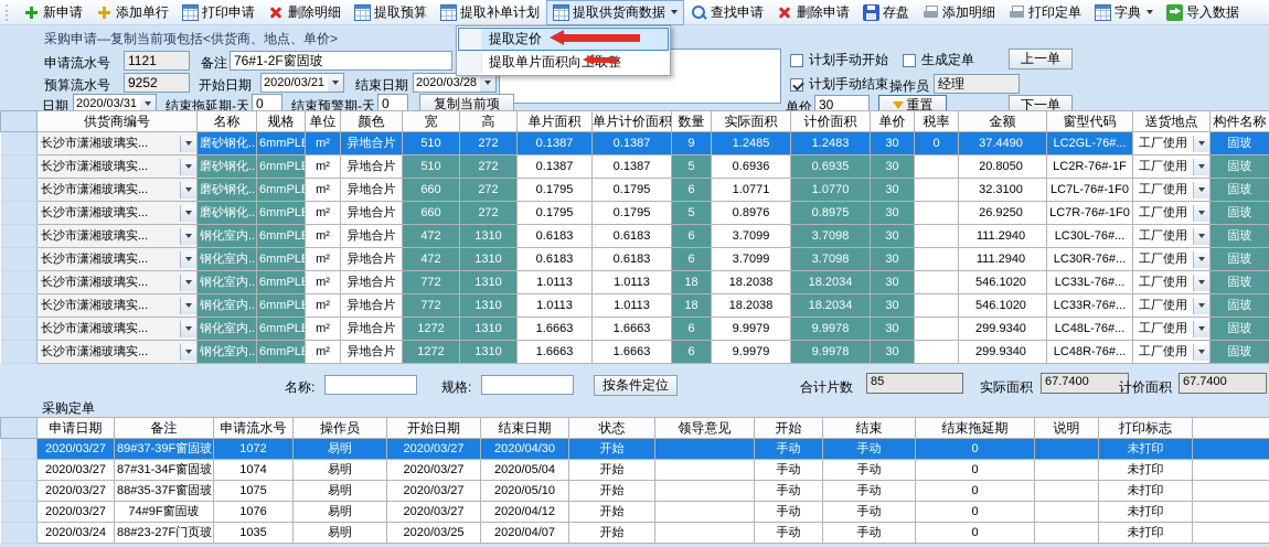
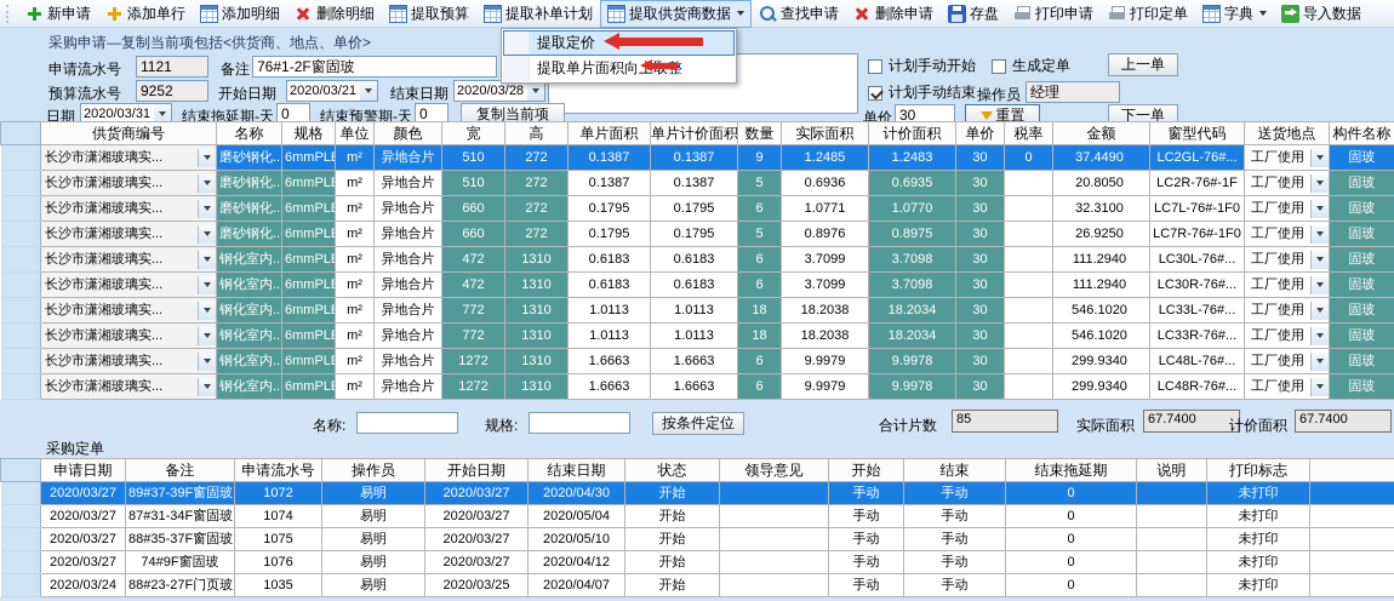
  新申请
  添加单行
- 打印申请
+ 添加明细
  删除明细
  提取预算
  提取补单计划
  提取供货商数据
  查找申请
  删除申请
  存盘
- 添加明细
+ 打印申请
  打印定单
  字典
  导入数据
  采购申请—复制当前项包括<供货商、地点、单价>
  申请流水号
  1121
  备注
  76#1-2F窗固玻
  预算流水号
  9252
  开始日期
  2020/03/21
  结束日期
  2020/03/28
  日期
  2020/03/31
  结束拖延期-天
  0
  结束预警期-天
  0
  复制当前项
  计划手动开始
  生成定单
  上一单
  计划手动结束
  操作员
  经理
  单价
  30
  重置
  下一单
  	供货商编号	名称	规格	单位	颜色	宽	高	单片面积	单片计价面积	数量	实际面积	计价面积	单价	税率	金额	窗型代码	送货地点	构件名称
  	长沙市潇湘玻璃实...	磨砂钢化..	6mmPL	m²	异地合片	510	272	0.1387	0.1387	9	1.2485	1.2483	30	0	37.4490	LC2GL-76#...	工厂使用	固玻
  	长沙市潇湘玻璃实...	磨砂钢化..	6mmPL	m²	异地合片	510	272	0.1387	0.1387	5	0.6936	0.6935	30		20.8050	LC2R-76#-1F	工厂使用	固玻
  	长沙市潇湘玻璃实...	磨砂钢化..	6mmPL	m²	异地合片	660	272	0.1795	0.1795	6	1.0771	1.0770	30		32.3100	LC7L-76#-1F0	工厂使用	固玻
  	长沙市潇湘玻璃实...	磨砂钢化..	6mmPL	m²	异地合片	660	272	0.1795	0.1795	5	0.8976	0.8975	30		26.9250	LC7R-76#-1F0	工厂使用	固玻
  	长沙市潇湘玻璃实...	钢化室内..	6mmPL	m²	异地合片	472	1310	0.6183	0.6183	6	3.7099	3.7098	30		111.2940	LC30L-76#...	工厂使用	固玻
  	长沙市潇湘玻璃实...	钢化室内..	6mmPL	m²	异地合片	472	1310	0.6183	0.6183	6	3.7099	3.7098	30		111.2940	LC30R-76#...	工厂使用	固玻
  	长沙市潇湘玻璃实...	钢化室内..	6mmPL	m²	异地合片	772	1310	1.0113	1.0113	18	18.2038	18.2034	30		546.1020	LC33L-76#...	工厂使用	固玻
  	长沙市潇湘玻璃实...	钢化室内..	6mmPL	m²	异地合片	772	1310	1.0113	1.0113	18	18.2038	18.2034	30		546.1020	LC33R-76#...	工厂使用	固玻
  	长沙市潇湘玻璃实...	钢化室内..	6mmPL	m²	异地合片	1272	1310	1.6663	1.6663	6	9.9979	9.9978	30		299.9340	LC48L-76#...	工厂使用	固玻
  	长沙市潇湘玻璃实...	钢化室内..	6mmPL	m²	异地合片	1272	1310	1.6663	1.6663	6	9.9979	9.9978	30		299.9340	LC48R-76#...	工厂使用	固玻
  名称:
  规格:
  按条件定位
  合计片数
  85
  实际面积
  67.7400
  计价面积
  67.7400
  采购定单
  	申请日期	备注	申请流水号	操作员	开始日期	结束日期	状态	领导意见	开始	结束	结束拖延期	说明	打印标志
  	2020/03/27	89#37-39F窗固玻	1072	易明	2020/03/27	2020/04/30	开始		手动	手动	0		未打印
  	2020/03/27	87#31-34F窗固玻	1074	易明	2020/03/27	2020/05/04	开始		手动	手动	0		未打印
  	2020/03/27	88#35-37F窗固玻	1075	易明	2020/03/27	2020/05/10	开始		手动	手动	0		未打印
  	2020/03/27	74#9F窗固玻	1076	易明	2020/03/27	2020/04/12	开始		手动	手动	0		未打印
  	2020/03/24	88#23-27F门页玻	1035	易明	2020/03/25	2020/04/07	开始		手动	手动	0		未打印
  提取定价
  提取单片面积向上
